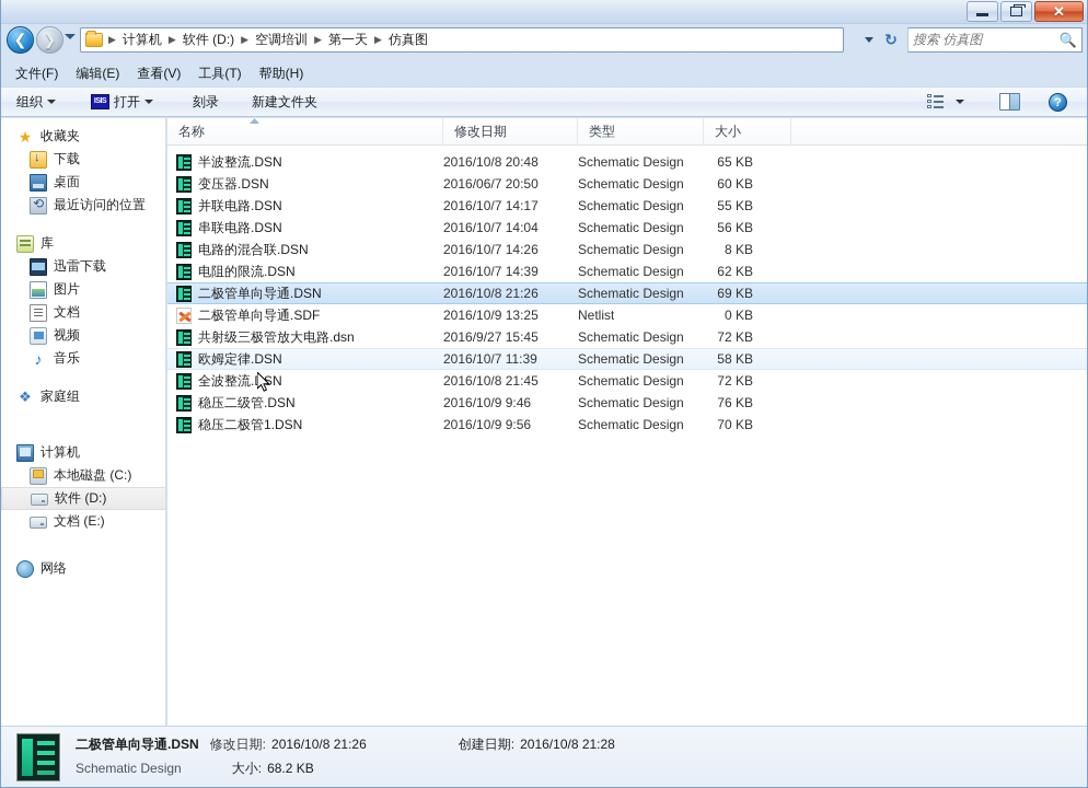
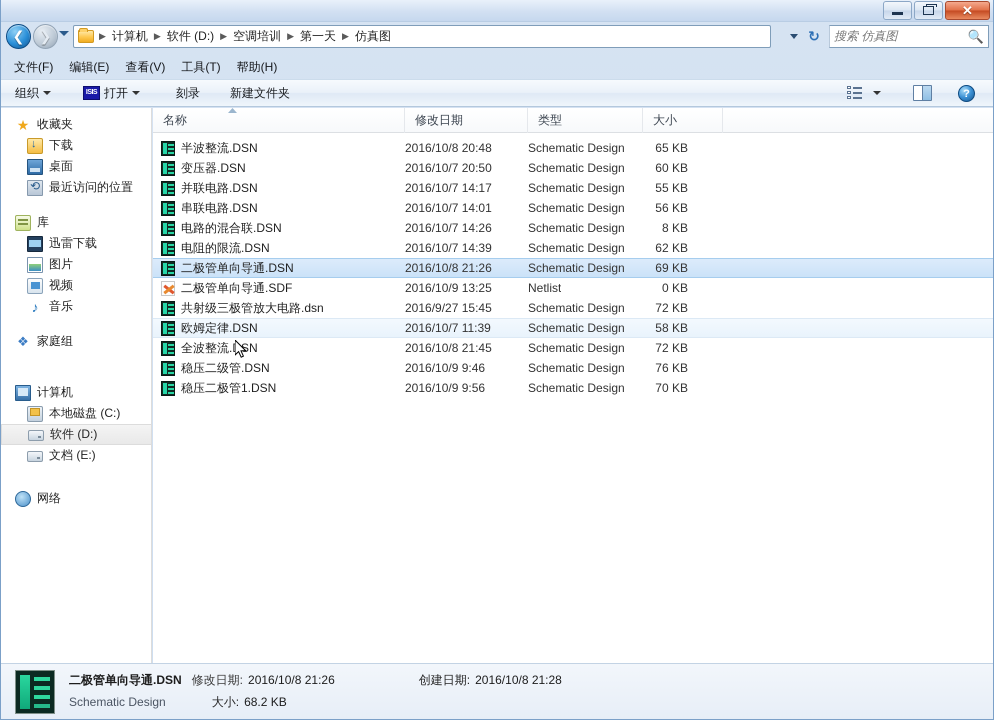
  ✕
  ❮
  ❯
  ▶
  计算机
  ▶
  软件 (D:)
  ▶
  空调培训
  ▶
  第一天
  ▶
  仿真图
  ↻
  搜索 仿真图
  🔍
  文件(F)
  编辑(E)
  查看(V)
  工具(T)
  帮助(H)
  组织
  打开
  刻录
  新建文件夹
  ?
  ★
  收藏夹
  下载
  桌面
  最近访问的位置
  库
  迅雷下载
  图片
- 文档
  视频
  ♪
  音乐
  ❖
  家庭组
  计算机
  本地磁盘 (C:)
  软件 (D:)
  文档 (E:)
  网络
  名称
  修改日期
  类型
  大小
  半波整流.DSN
  2016/10/8 20:48
  Schematic Design
  65 KB
  变压器.DSN
- 2016/06/7 20:50
+ 2016/10/7 20:50
  Schematic Design
  60 KB
  并联电路.DSN
  2016/10/7 14:17
  Schematic Design
  55 KB
  串联电路.DSN
- 2016/10/7 14:04
+ 2016/10/7 14:01
  Schematic Design
  56 KB
  电路的混合联.DSN
  2016/10/7 14:26
  Schematic Design
  8 KB
  电阻的限流.DSN
  2016/10/7 14:39
  Schematic Design
  62 KB
  二极管单向导通.DSN
  2016/10/8 21:26
  Schematic Design
  69 KB
  二极管单向导通.SDF
  2016/10/9 13:25
  Netlist
  0 KB
  共射级三极管放大电路.dsn
  2016/9/27 15:45
  Schematic Design
  72 KB
  欧姆定律.DSN
  2016/10/7 11:39
  Schematic Design
  58 KB
  全波整流.SN
  2016/10/8 21:45
  Schematic Design
  72 KB
  稳压二级管.DSN
  2016/10/9 9:46
  Schematic Design
  76 KB
  稳压二极管1.DSN
  2016/10/9 9:56
  Schematic Design
  70 KB
  二极管单向导通.DSN
  修改日期:
  2016/10/8 21:26
  创建日期:
  2016/10/8 21:28
  Schematic Design
  大小:
  68.2 KB
